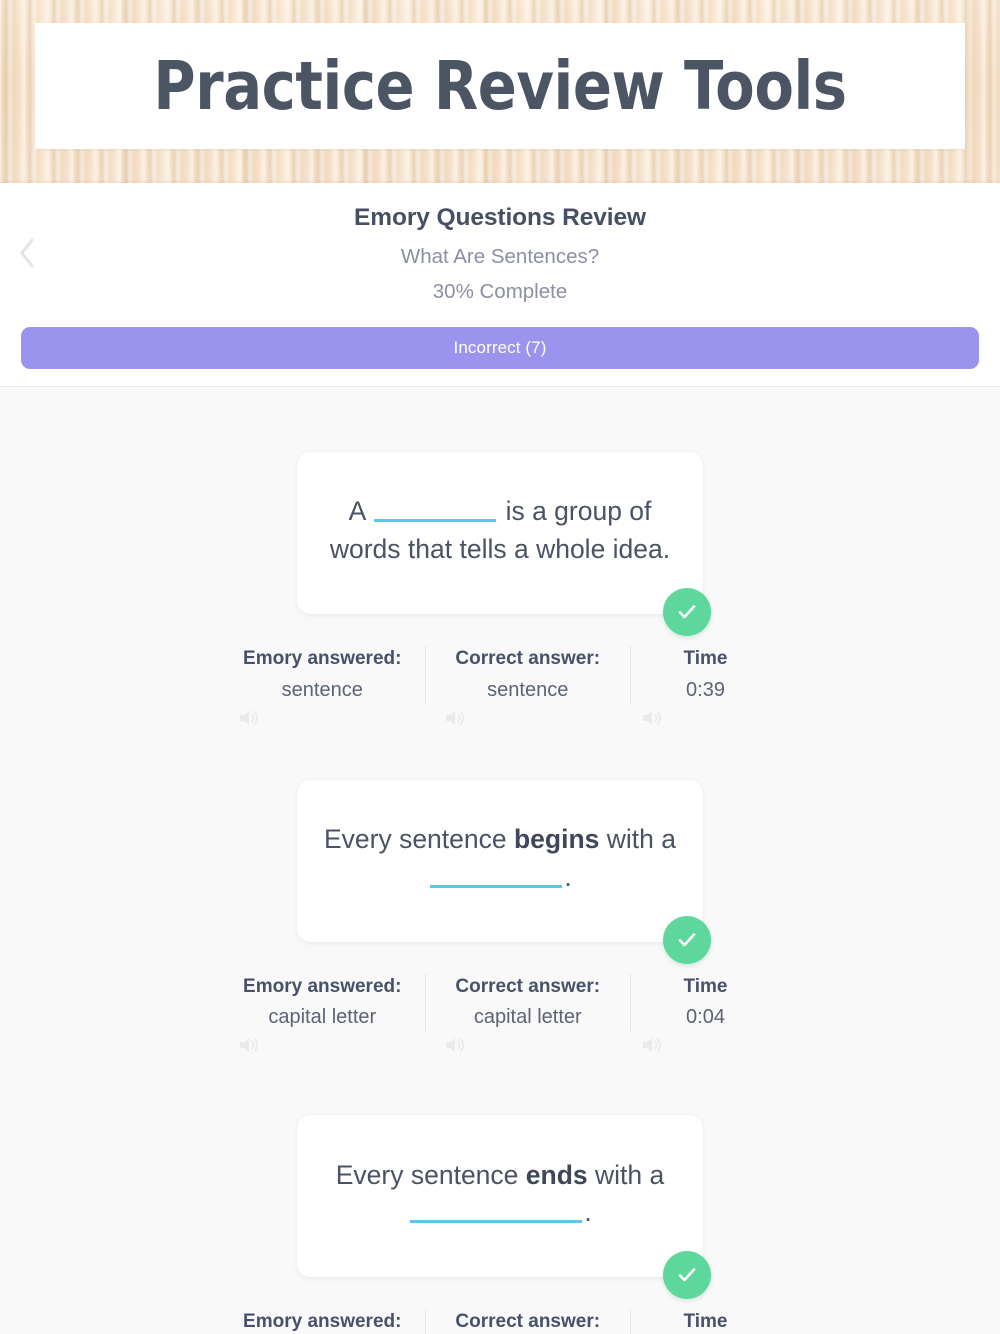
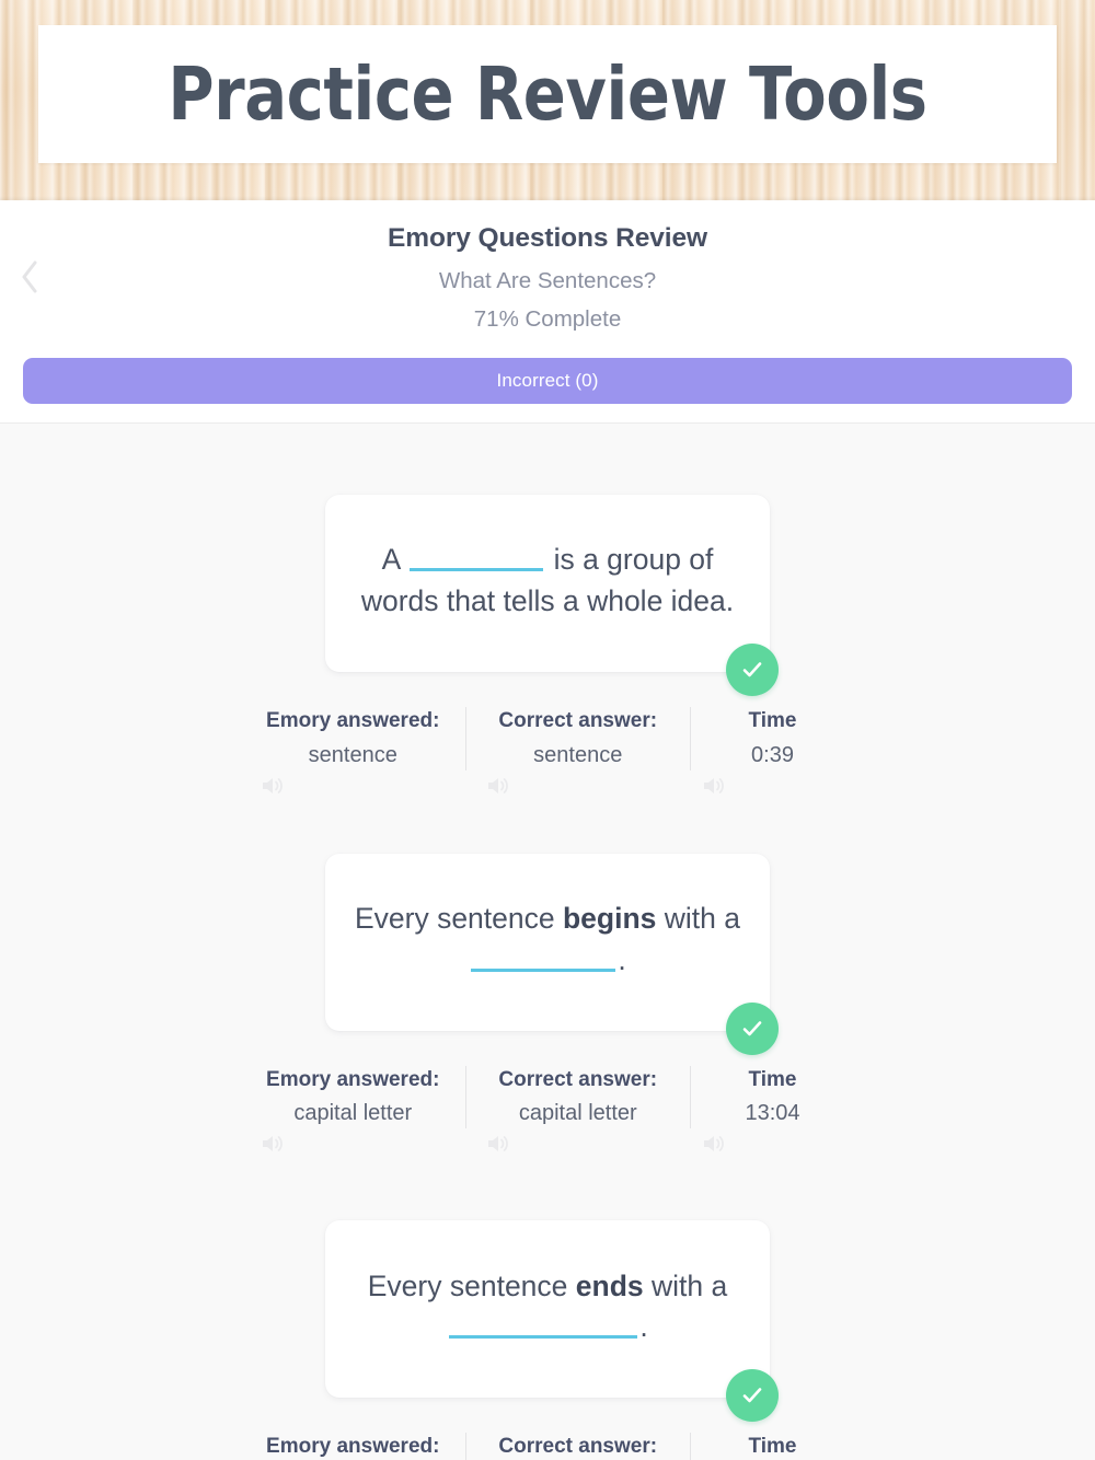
  Practice Review Tools
  Emory Questions Review
  What Are Sentences?
- 30% Complete
+ 71% Complete
- Incorrect (7)
+ Incorrect (0)
  A is a group of words that tells a whole idea.
  Emory answered:
  sentence
  Correct answer:
  sentence
  Time
  0:39
  Every sentence begins with a
  .
  Emory answered:
  capital letter
  Correct answer:
  capital letter
  Time
- 0:04
+ 13:04
  Every sentence ends with a
  .
  Emory answered:
  Correct answer:
  Time
